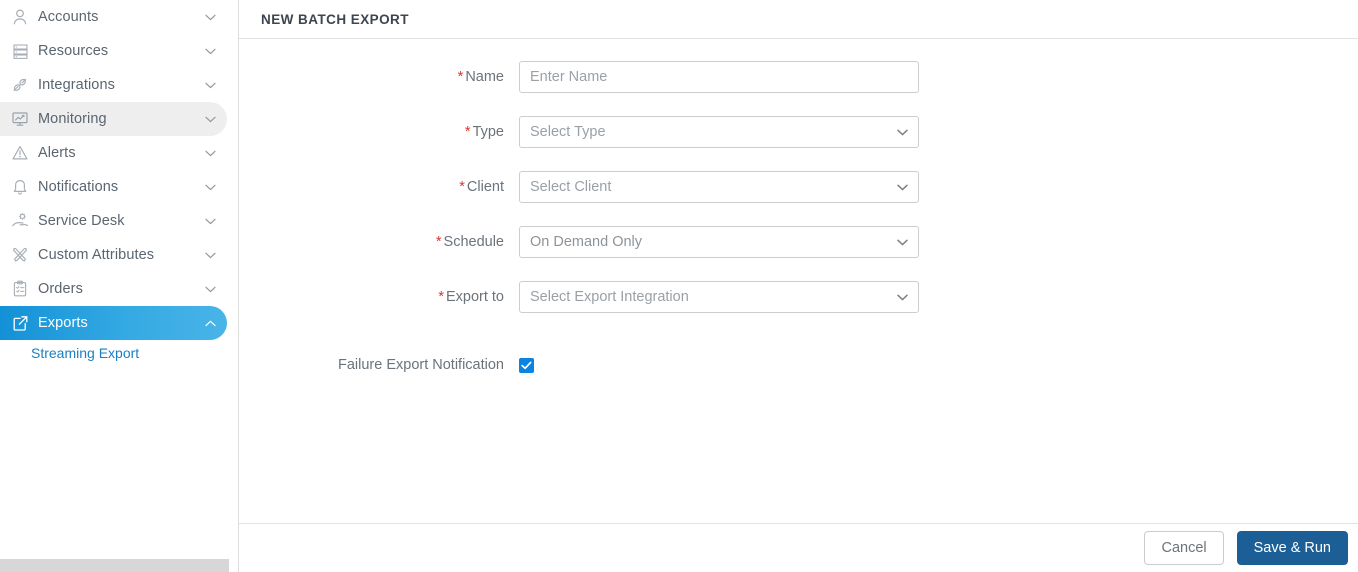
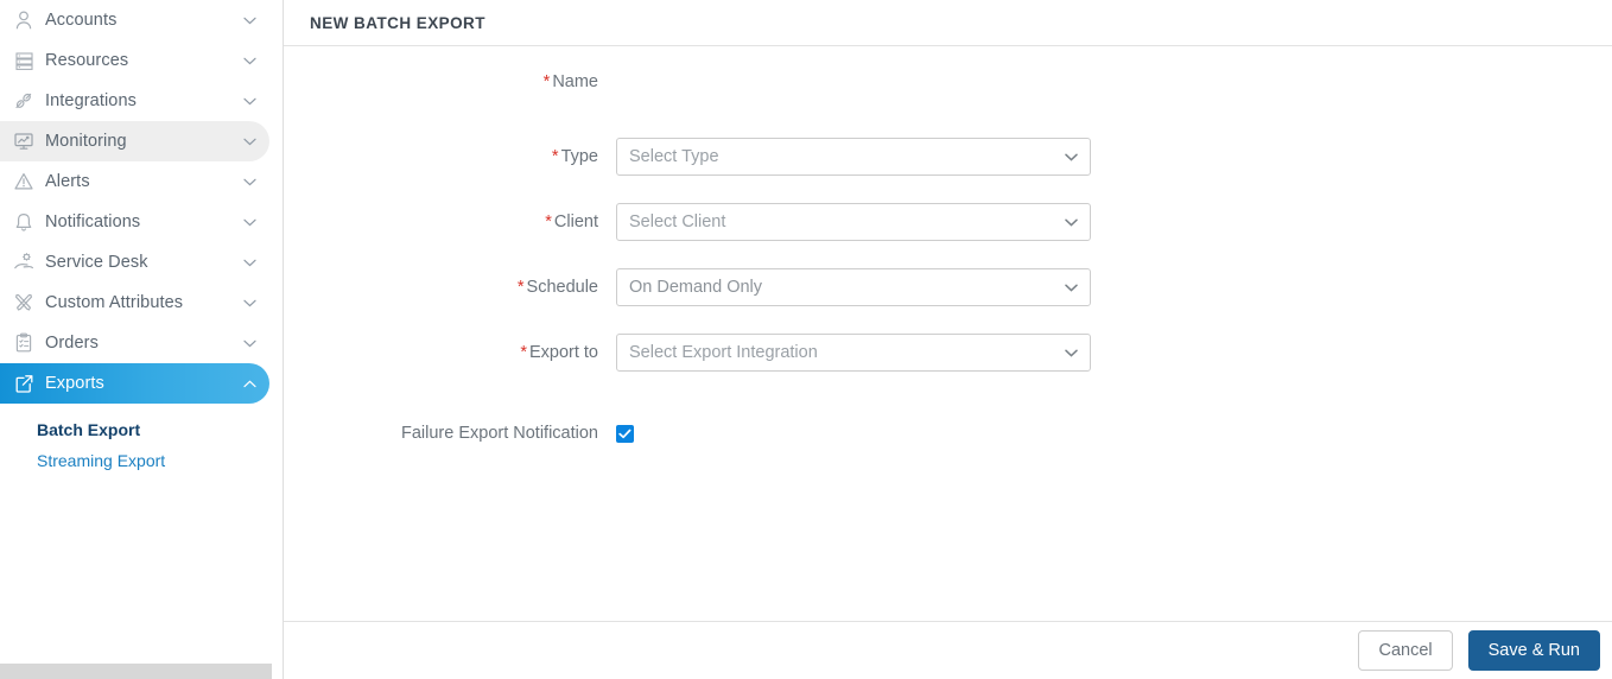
  Accounts
  Resources
  Integrations
  Monitoring
  Alerts
  Notifications
  Service Desk
  Custom Attributes
  Orders
  Exports
+ Batch Export
  Streaming Export
  NEW BATCH EXPORT
  * Name
- Enter Name
  * Type
  Select Type
  * Client
  Select Client
  * Schedule
  On Demand Only
  * Export to
  Select Export Integration
  Failure Export Notification
  Cancel
  Save & Run
